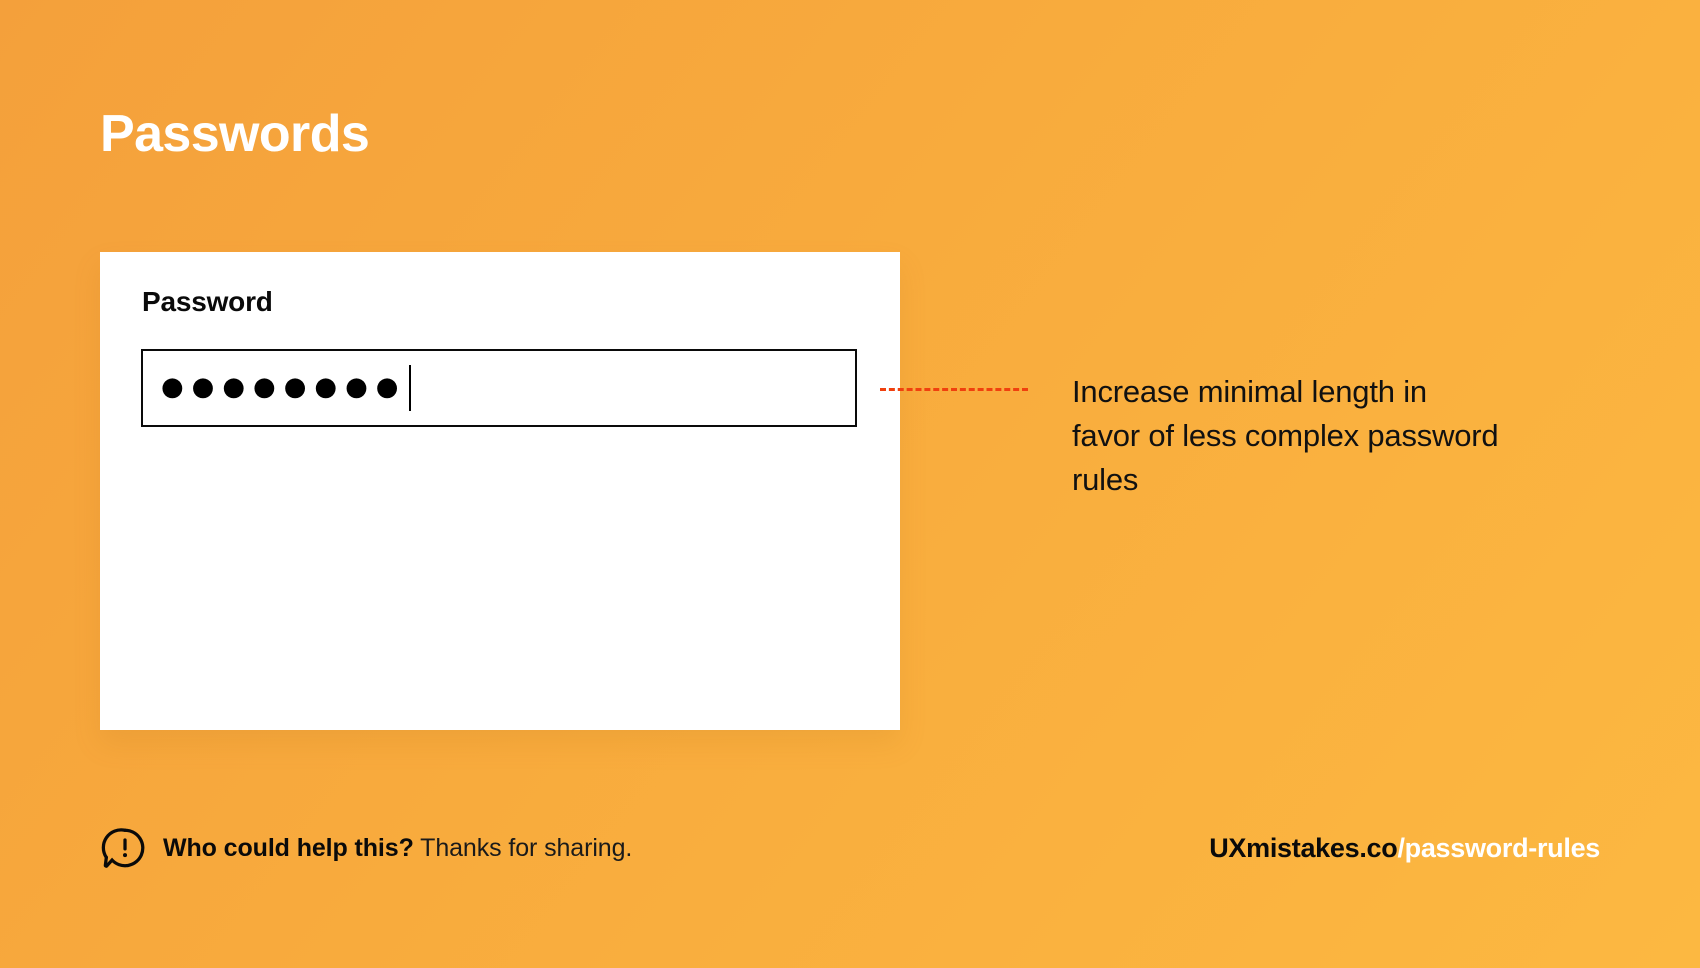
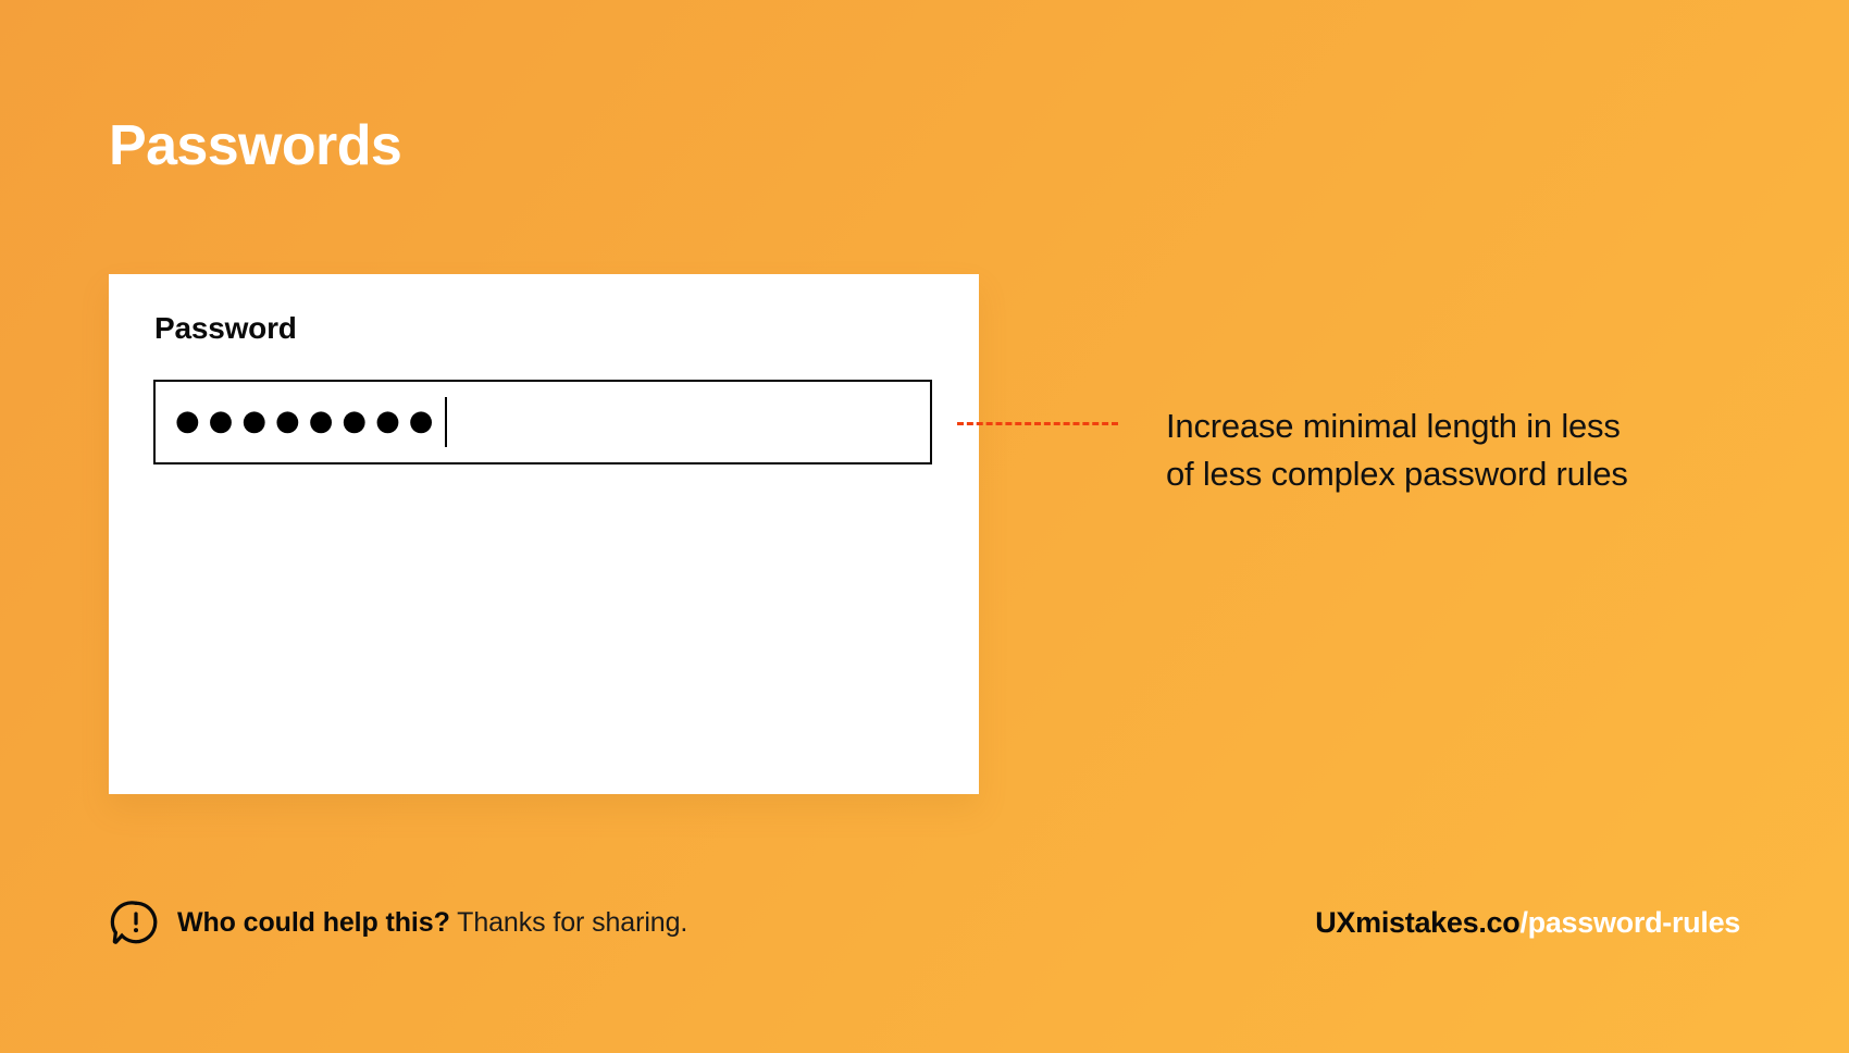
  Passwords
  Password
  ●●●●●●●●
- Increase minimal length in favor of less complex password rules
+ Increase minimal length in less of less complex password rules
  Who could help this? Thanks for sharing.
  UXmistakes.co/password-rules
